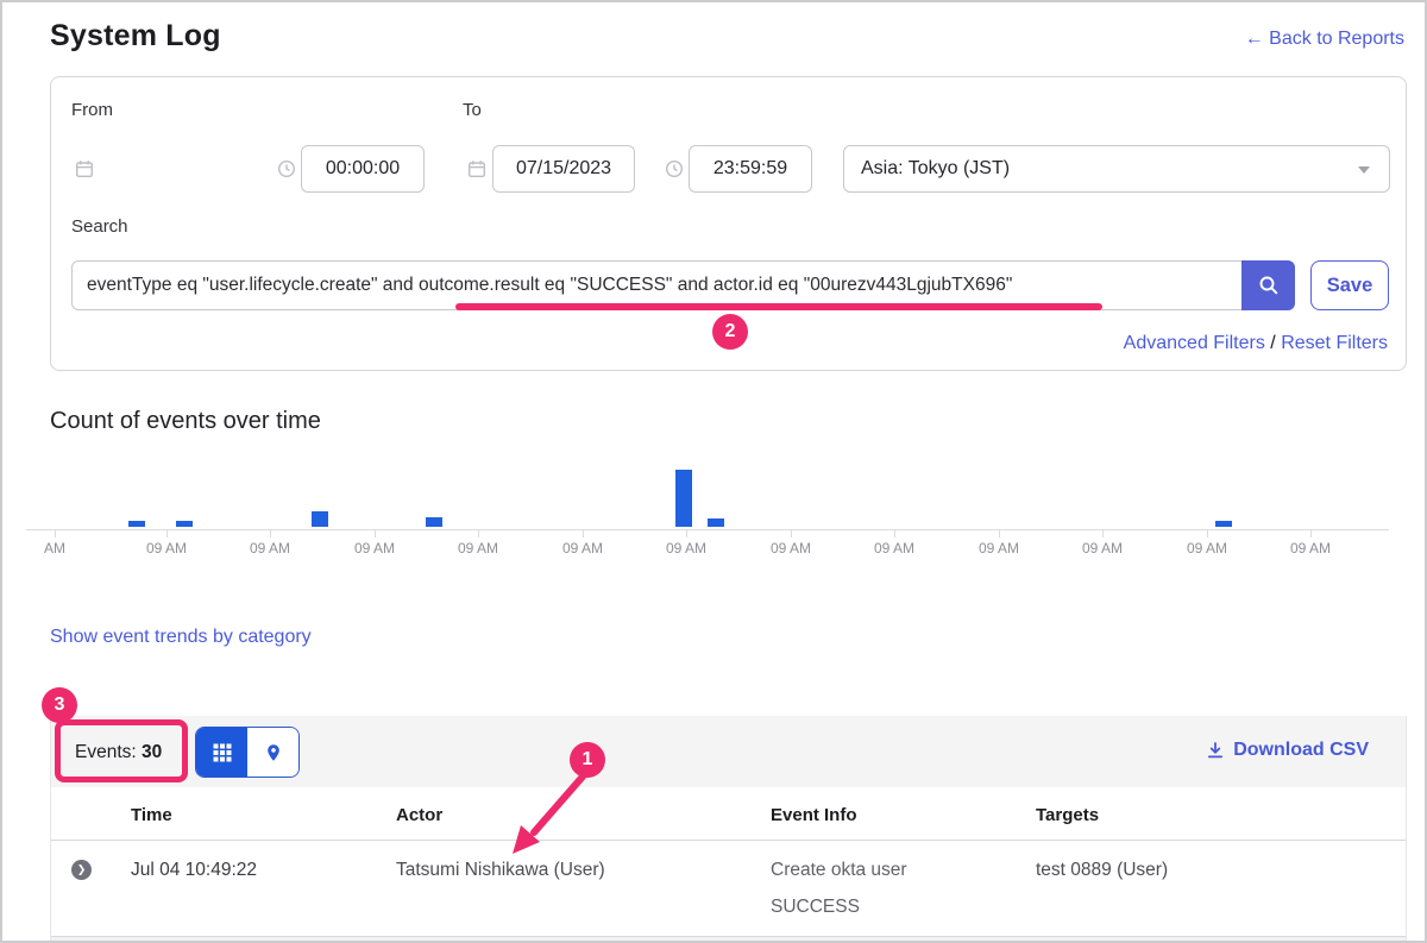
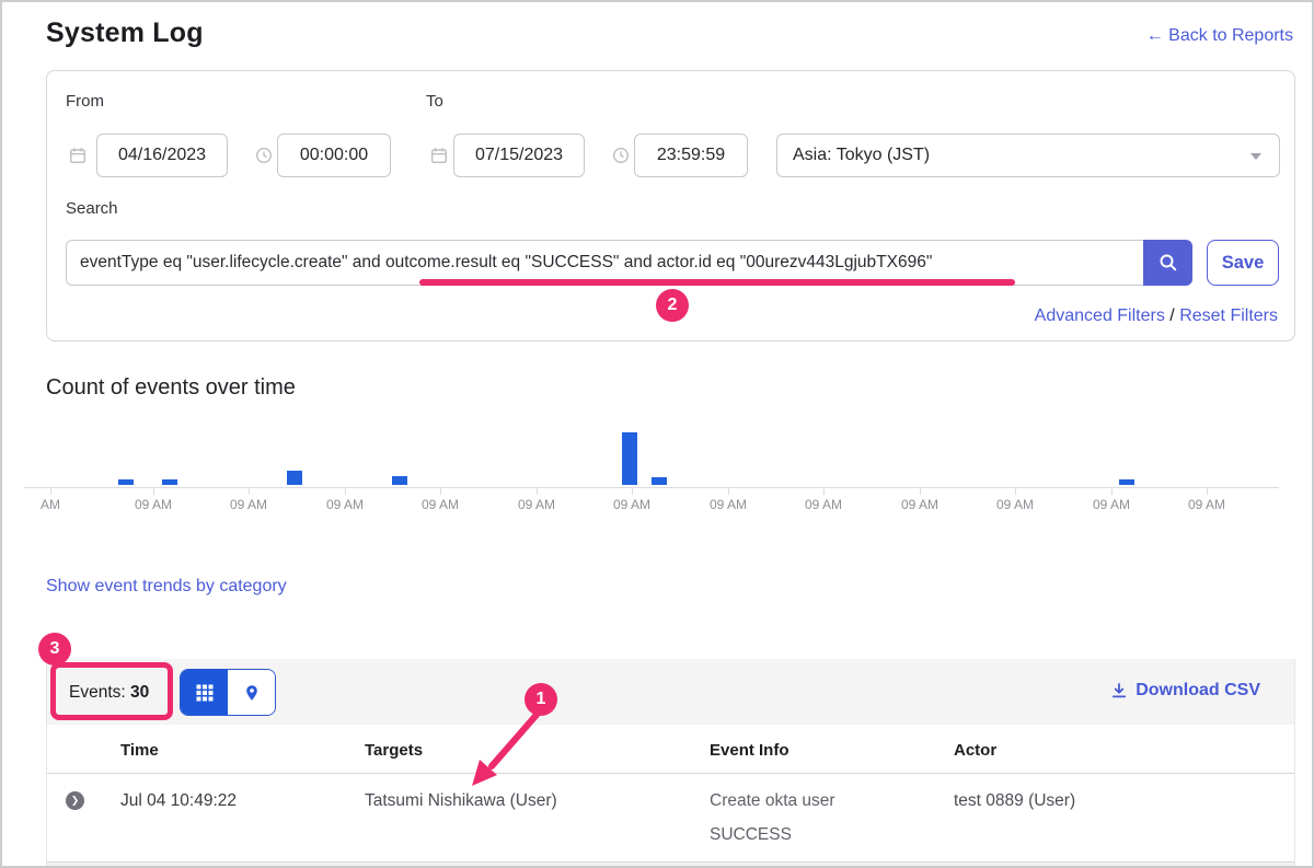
  System Log
  ← Back to Reports
  From
  To
+ 04/16/2023
  00:00:00
  07/15/2023
  23:59:59
  Asia: Tokyo (JST)
  Search
  eventType eq "user.lifecycle.create" and outcome.result eq "SUCCESS" and actor.id eq "00urezv443LgjubTX696"
  Save
  Advanced Filters / Reset Filters
  Count of events over time
  AM
  09 AM
  09 AM
  09 AM
  09 AM
  09 AM
  09 AM
  09 AM
  09 AM
  09 AM
  09 AM
  09 AM
  09 AM
  Show event trends by category
  Events: 30
  Download CSV
  Time
- Actor
+ Targets
  Event Info
- Targets
+ Actor
  ❯
  Jul 04 10:49:22
  Tatsumi Nishikawa (User)
  Create okta user
  SUCCESS
  test 0889 (User)
  2
  1
  3
